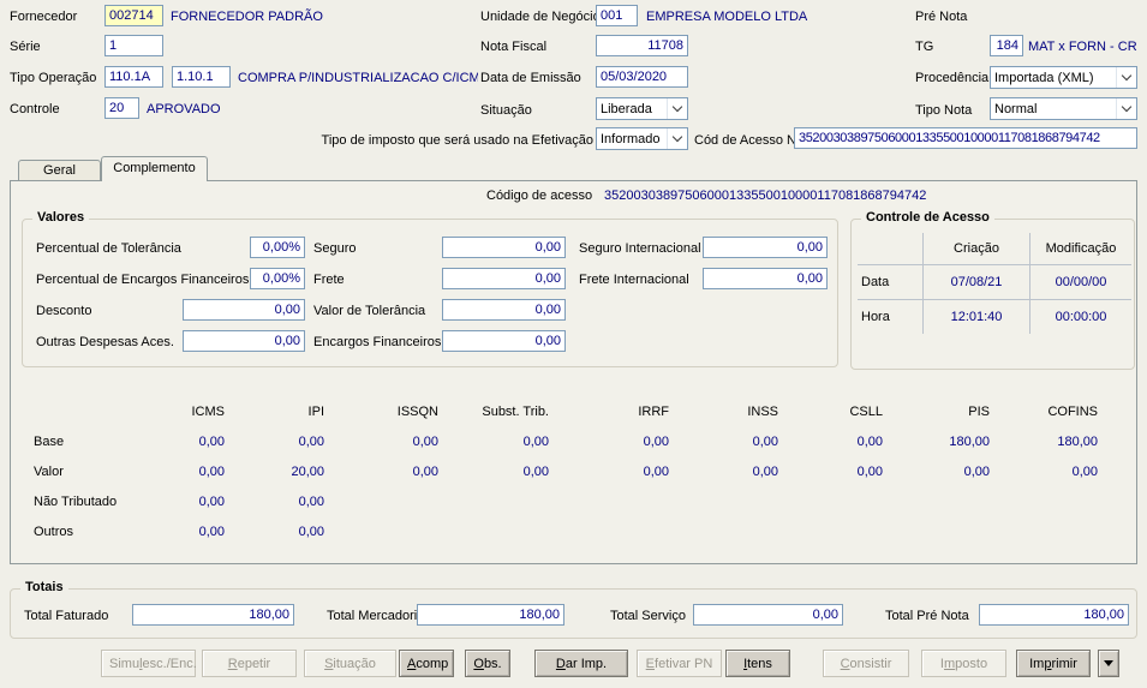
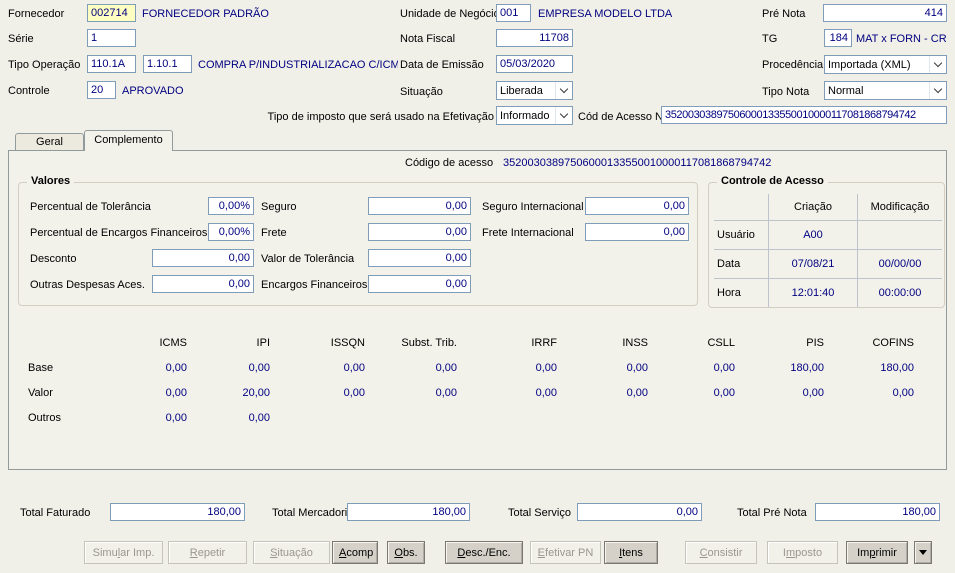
  Fornecedor
  002714
  FORNECEDOR PADRÃO
  Série
  1
  Tipo Operação
  110.1A
  1.10.1
  COMPRA P/INDUSTRIALIZACAO C/ICM
  Controle
  20
  APROVADO
  Unidade de Negóci
  001
  EMPRESA MODELO LTDA
  Nota Fiscal
  11708
  Data de Emissão
  05/03/2020
  Situação
  Liberada
  Tipo de imposto que será usado na Efetivação
  Informado
  Cód de Acesso N
  35200303897506000133550010000117081868794742
  Pré Nota
+ 414
  TG
  184
  MAT x FORN - CR
  Procedência
  Importada (XML)
  Tipo Nota
  Normal
  Geral
  Complemento
  Código de acesso
  35200303897506000133550010000117081868794742
  Valores
  Percentual de Tolerância
  0,00%
  Seguro
  0,00
  Seguro Internacional
  0,00
  Percentual de Encargos Financeiros
  0,00%
  Frete
  0,00
  Frete Internacional
  0,00
  Desconto
  0,00
  Valor de Tolerância
  0,00
  Outras Despesas Aces.
  0,00
  Encargos Financeiros
  0,00
  Controle de Acesso
  	Criação	Modificação
+ Usuário	A00
  Data	07/08/21	00/00/00
  Hora	12:01:40	00:00:00
  	ICMS	IPI	ISSQN	Subst. Trib.	IRRF	INSS	CSLL	PIS	COFINS
  Base	0,00	0,00	0,00	0,00	0,00	0,00	0,00	180,00	180,00
  Valor	0,00	20,00	0,00	0,00	0,00	0,00	0,00	0,00	0,00
- Não Tributado	0,00	0,00
  Outros	0,00	0,00
- Totais
  Total Faturado
  180,00
  Total Mercadori
  180,00
  Total Serviço
  0,00
  Total Pré Nota
  180,00
- Simulesc./Enc.
+ Simular Imp.
  Repetir
  Situação
  Acomp
  Obs.
- Dar Imp.
+ Desc./Enc.
  Efetivar PN
  Itens
  Consistir
  Imposto
  Imprimir
